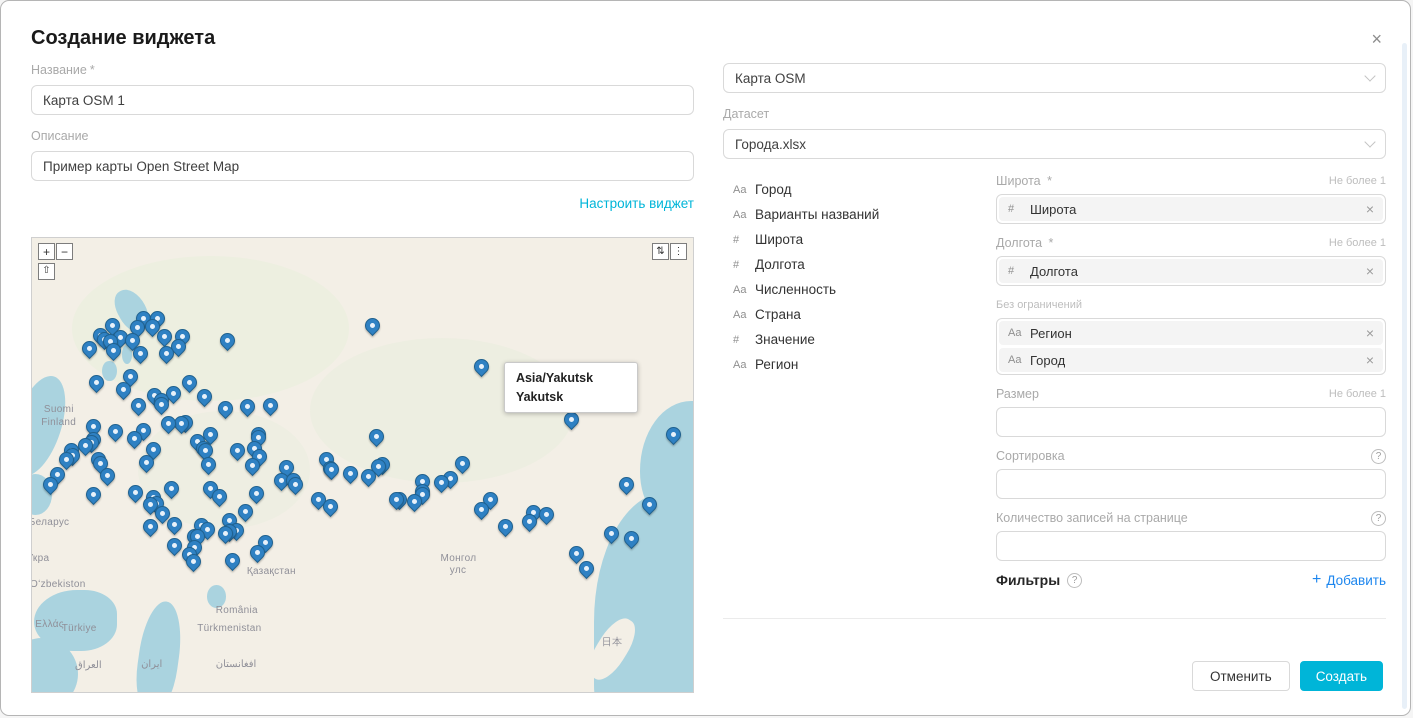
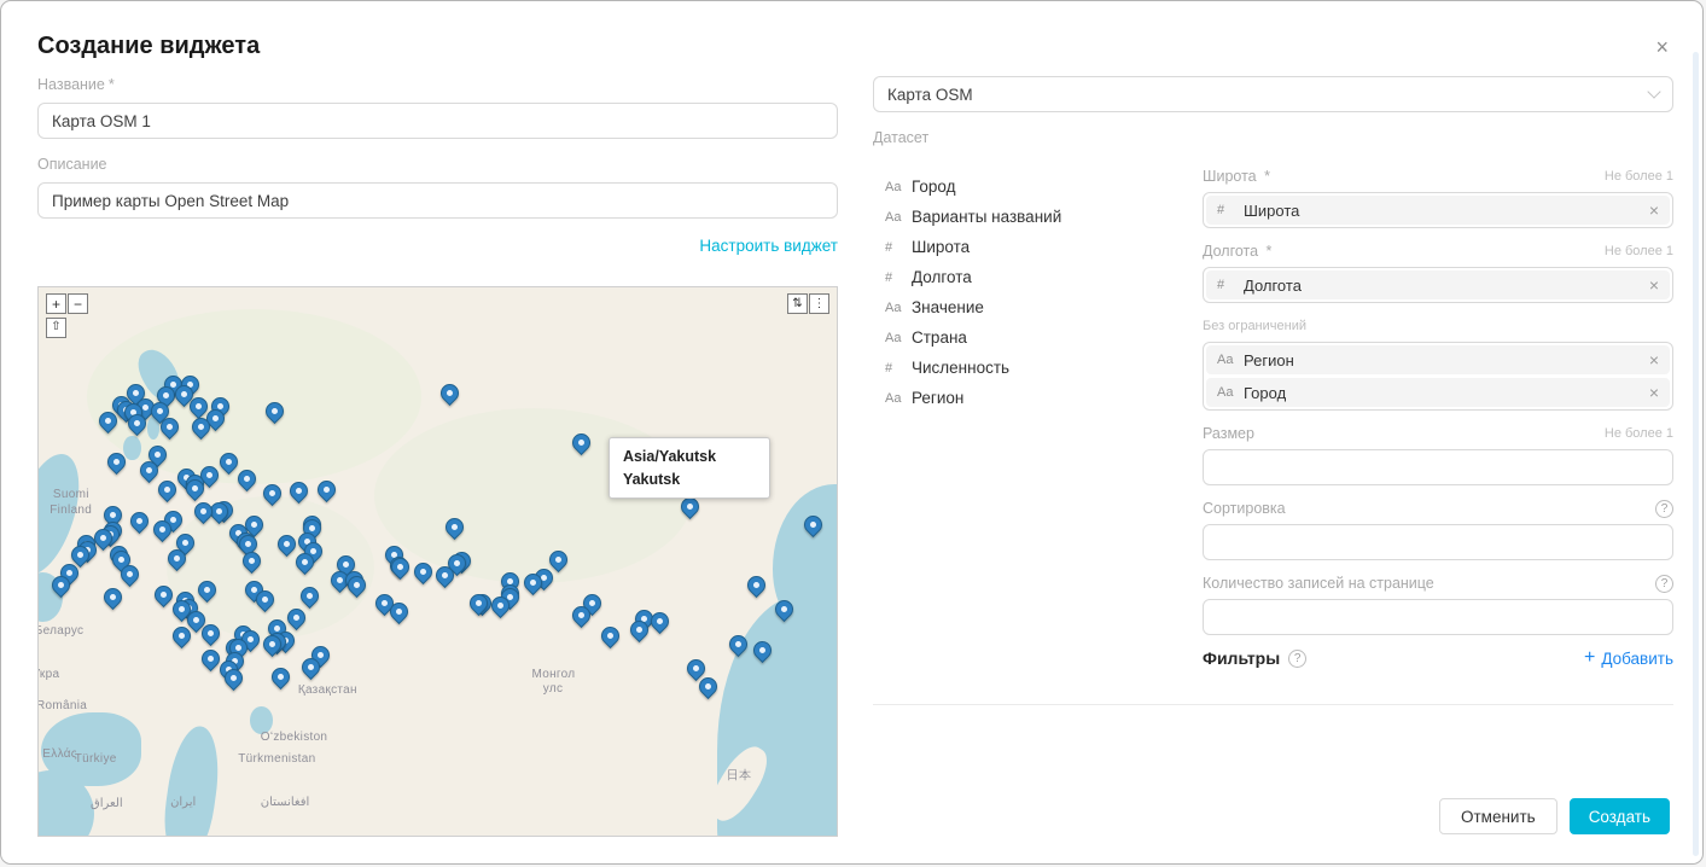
  Создание виджета
  ×
  Название *
  Карта OSM 1
  Описание
  Пример карты Open Street Map
  Настроить виджет
  Suomi
  Finland
  Беларус
  кра
- Oʻzbekiston
+ România
  Ελλάς
  Türkiye
  Қазақстан
- România
+ Oʻzbekiston
  Türkmenistan
  Монгол
  улс
  日本
  العراق
  ایران
  افغانستان
  Asia/Yakutsk
  Yakutsk
  +
  −
  ⇧
  ⇅
  ⋮
  Карта OSM
  Датасет
- Города.xlsx
  Aa
  Город
  Aa
  Варианты названий
  #
  Широта
  #
  Долгота
  Aa
- Численность
+ Значение
  Aa
  Страна
  #
- Значение
+ Численность
  Aa
  Регион
  Широта *
  Не более 1
  #
  Широта
  ×
  Долгота *
  Не более 1
  #
  Долгота
  ×
  Без ограничений
  Aa
  Регион
  ×
  Aa
  Город
  ×
  Размер
  Не более 1
  Сортировка
  ?
  Количество записей на странице
  ?
  Фильтры
  ?
  +
  Добавить
  Отменить
  Создать
